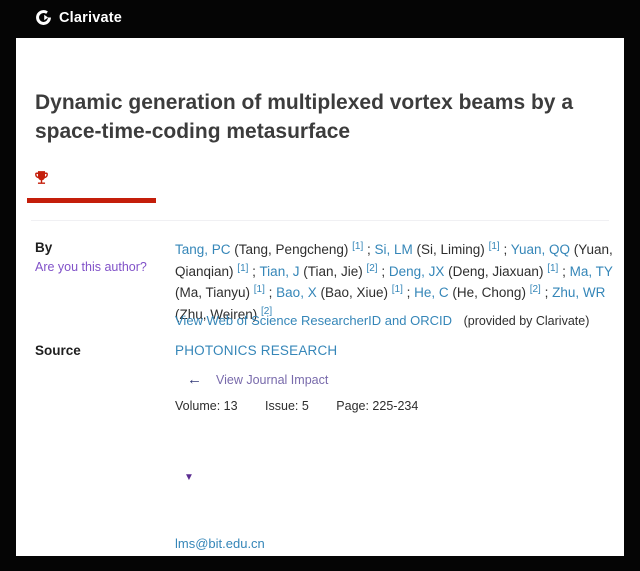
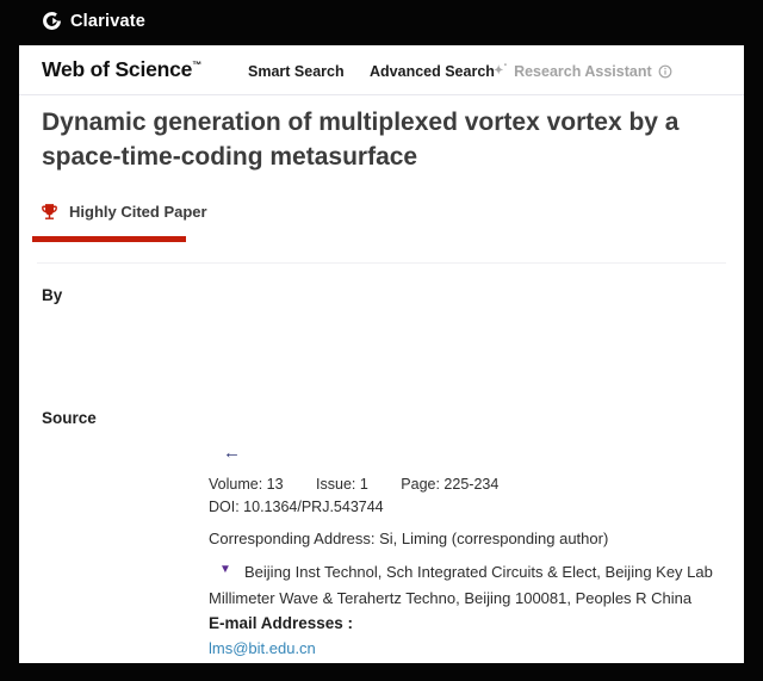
  Clarivate
+ Web of Science™
+ Smart Search
+ Advanced Search
+ ✦
+ Research Assistant
- Dynamic generation of multiplexed vortex beams by a space-time-coding metasurface
+ Dynamic generation of multiplexed vortex vortex by a space-time-coding metasurface
+ Highly Cited Paper
  By
- Are you this author?
- Tang, PC (Tang, Pengcheng) [1] ; Si, LM (Si, Liming) [1] ; Yuan, QQ (Yuan, Qianqian) [1] ; Tian, J (Tian, Jie) [2] ; Deng, JX (Deng, Jiaxuan) [1] ; Ma, TY (Ma, Tianyu) [1] ; Bao, X (Bao, Xiue) [1] ; He, C (He, Chong) [2] ; Zhu, WR (Zhu, Weiren) [2]
- View Web of Science ResearcherID and ORCID (provided by Clarivate)
  Source
- PHOTONICS RESEARCH
  ←
- View Journal Impact
- Volume: 13 Issue: 5 Page: 225-234
+ Volume: 13 Issue: 1 Page: 225-234
+ DOI: 10.1364/PRJ.543744
+ Corresponding Address: Si, Liming (corresponding author)
  ▼
+ Beijing Inst Technol, Sch Integrated Circuits & Elect, Beijing Key Lab Millimeter Wave & Terahertz Techno, Beijing 100081, Peoples R China
+ E-mail Addresses :
  lms@bit.edu.cn
